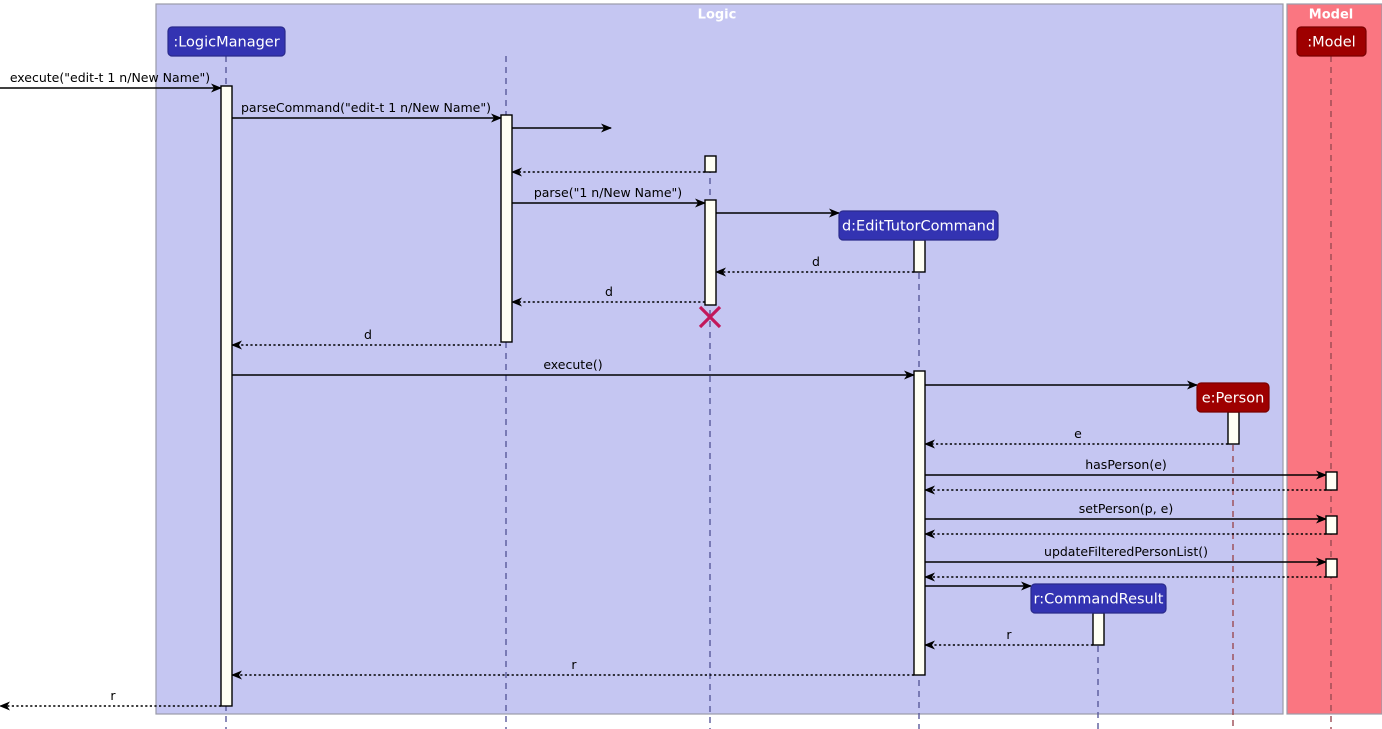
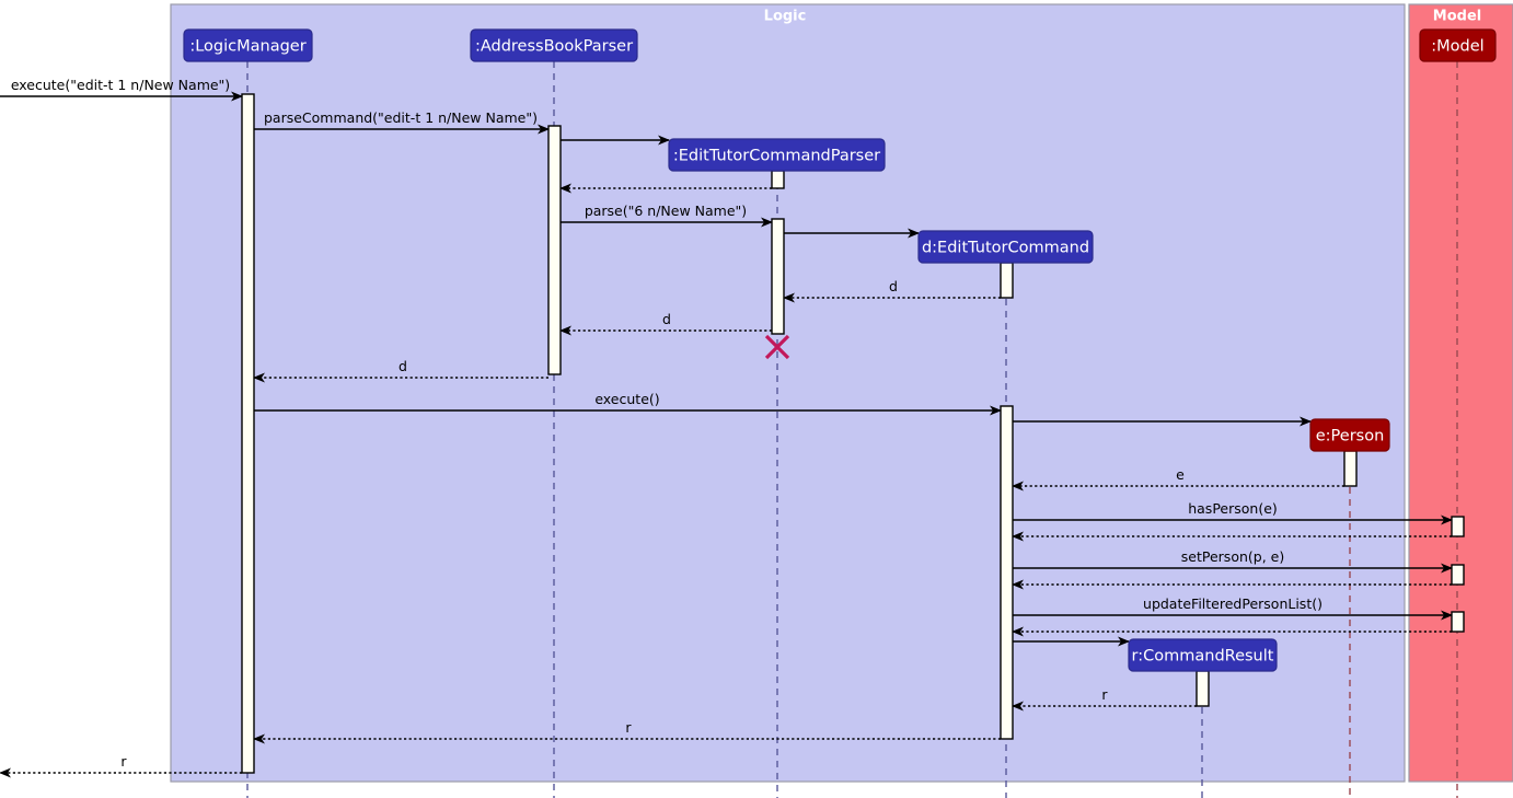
  Logic
  Model
  execute("edit-t 1 n/New Name")
  parseCommand("edit-t 1 n/New Name")
- parse("1 n/New Name")
+ parse("6 n/New Name")
  d
  d
  d
  execute()
  e
  hasPerson(e)
  setPerson(p, e)
  updateFilteredPersonList()
  r
  r
  r
  :LogicManager
+ :AddressBookParser
+ :EditTutorCommandParser
  d:EditTutorCommand
  r:CommandResult
  e:Person
  :Model
